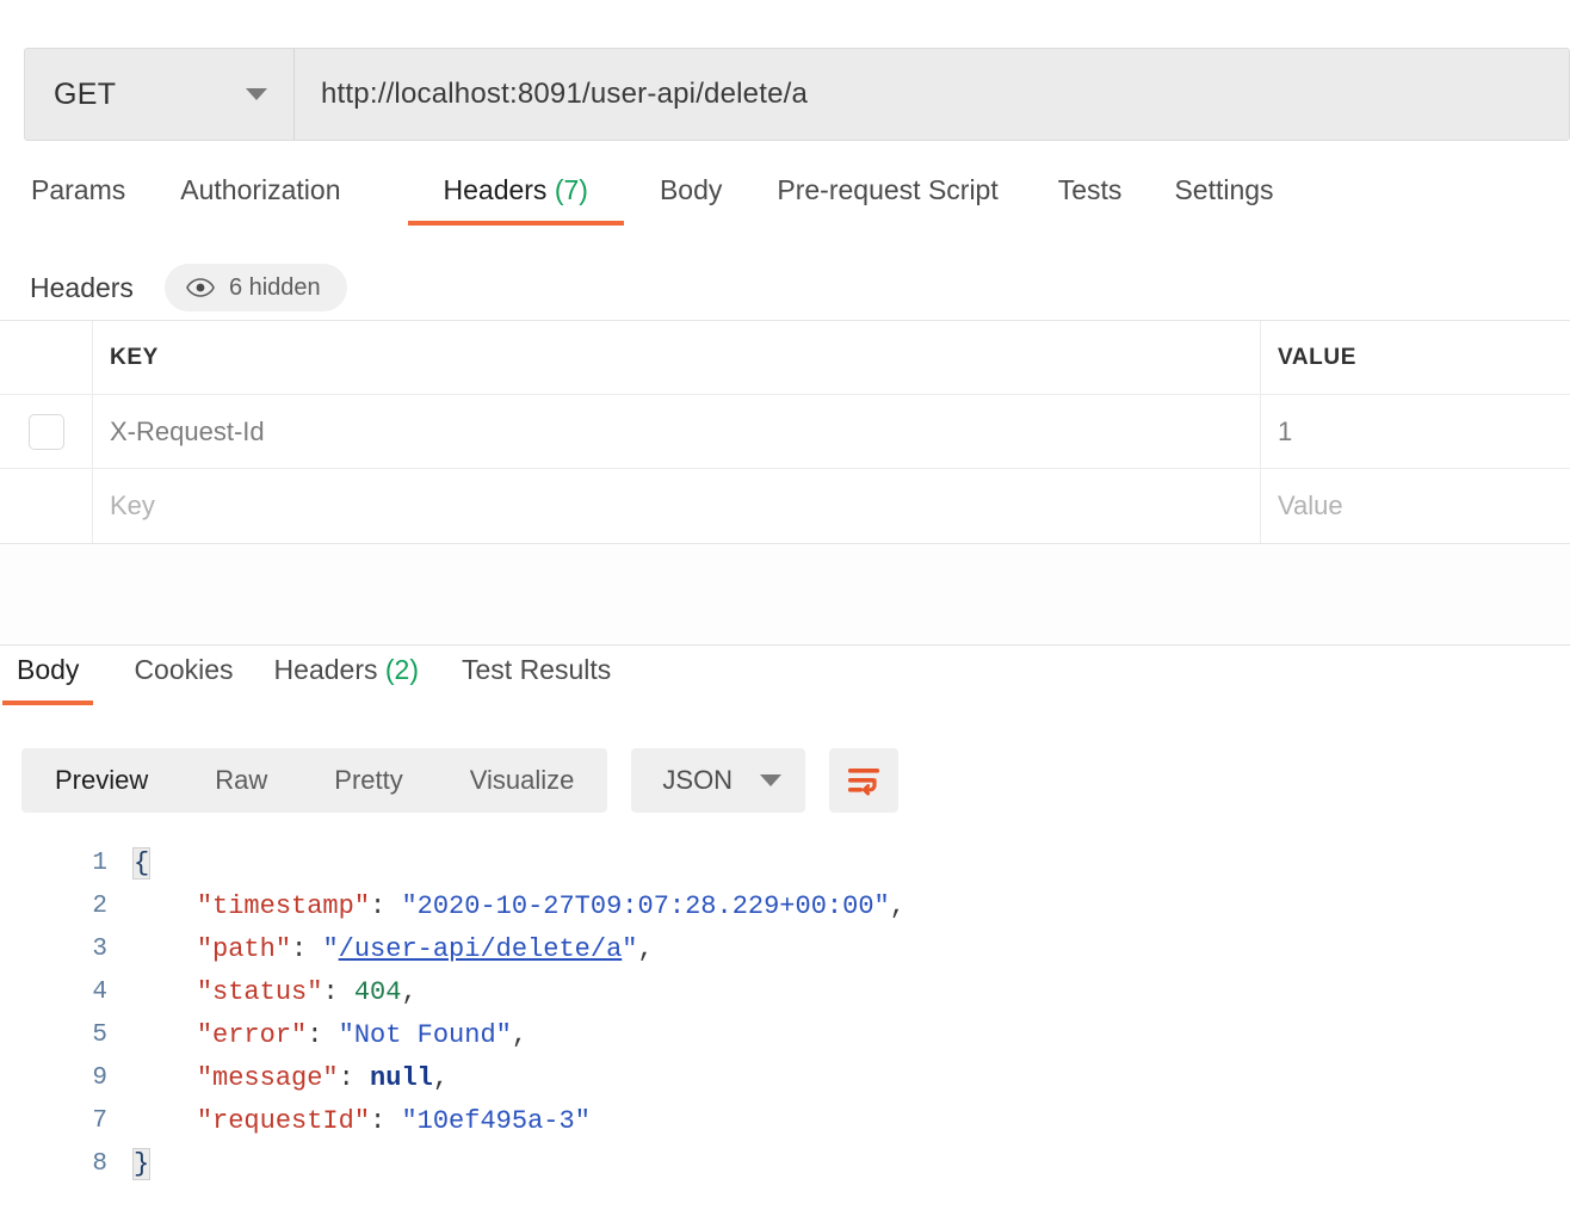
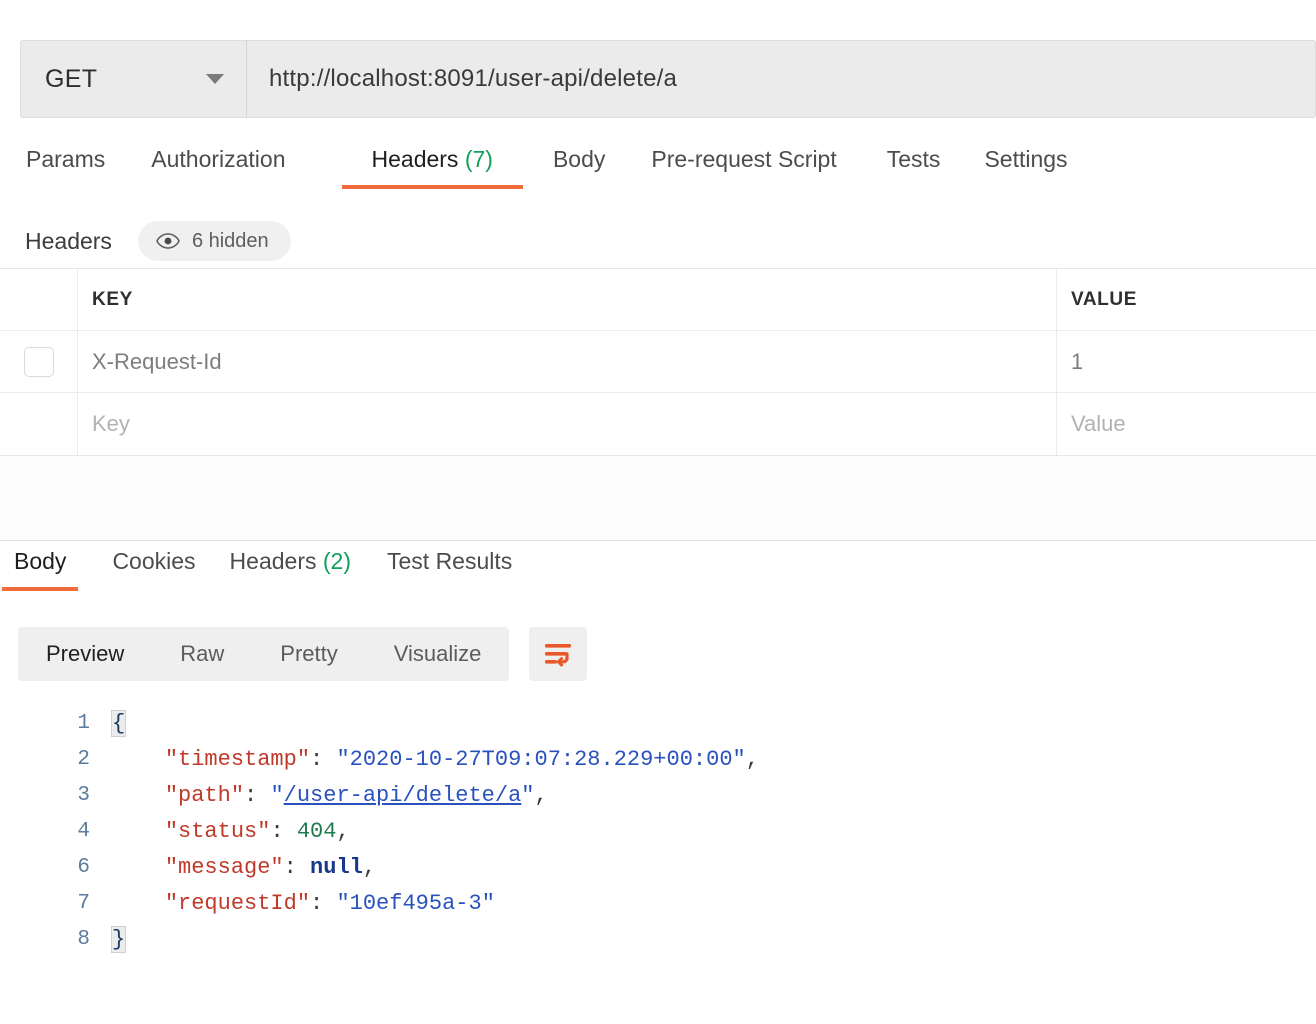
  GET
  http://localhost:8091/user-api/delete/a
  Params
  Authorization
  Headers (7)
  Body
  Pre-request Script
  Tests
  Settings
  Headers
  6 hidden
  KEY
  VALUE
  X-Request-Id
  1
  Key
  Value
  Body
  Cookies
  Headers (2)
  Test Results
  Preview
  Raw
  Pretty
  Visualize
- JSON
  1
  {
  2
  "timestamp": "2020-10-27T09:07:28.229+00:00",
  3
  "path": "/user-api/delete/a",
  4
  "status": 404,
- 5
- "error": "Not Found",
- 9
+ 6
  "message": null,
  7
  "requestId": "10ef495a-3"
  8
  }
